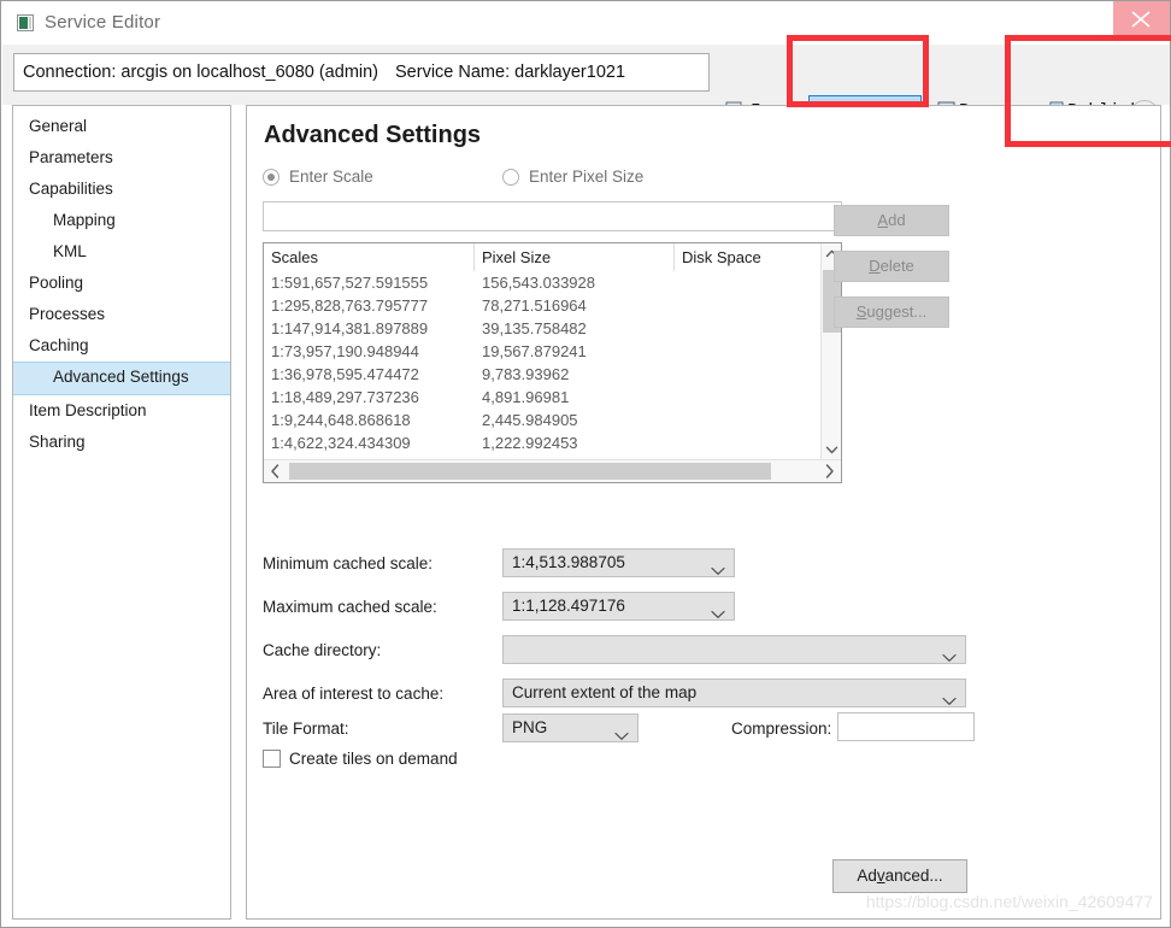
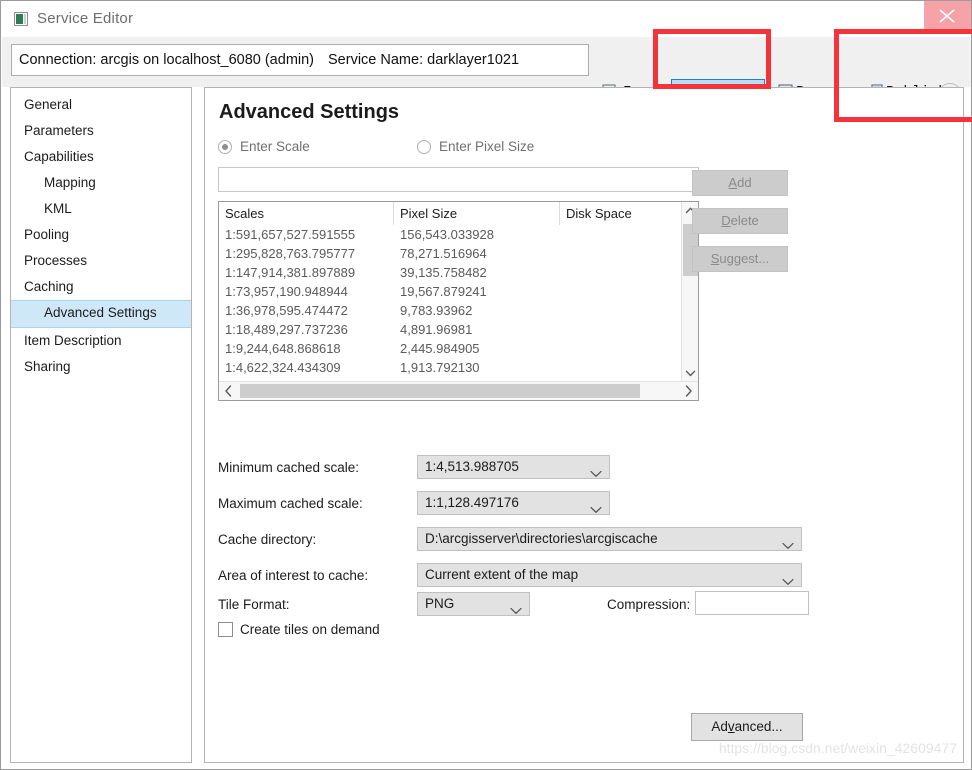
  Service Editor
  Connection: arcgis on localhost_6080 (admin) Service Name: darklayer1021
  General
  Parameters
  Capabilities
  Mapping
  KML
  Pooling
  Processes
  Caching
  Advanced Settings
  Item Description
  Sharing
  Advanced Settings
  Enter Scale
  Enter Pixel Size
  Scales
  Pixel Size
  Disk Space
  1:591,657,527.591555
  156,543.033928
  1:295,828,763.795777
  78,271.516964
  1:147,914,381.897889
  39,135.758482
  1:73,957,190.948944
  19,567.879241
  1:36,978,595.474472
  9,783.93962
  1:18,489,297.737236
  4,891.96981
  1:9,244,648.868618
  2,445.984905
  1:4,622,324.434309
- 1,222.992453
+ 1,913.792130
  Add
  Delete
  Suggest...
  Minimum cached scale:
  1:4,513.988705
  Maximum cached scale:
  1:1,128.497176
  Cache directory:
+ D:\arcgisserver\directories\arcgiscache
  Area of interest to cache:
  Current extent of the map
  Tile Format:
  PNG
  Compression:
  Create tiles on demand
  Advanced...
  https://blog.csdn.net/weixin_42609477
